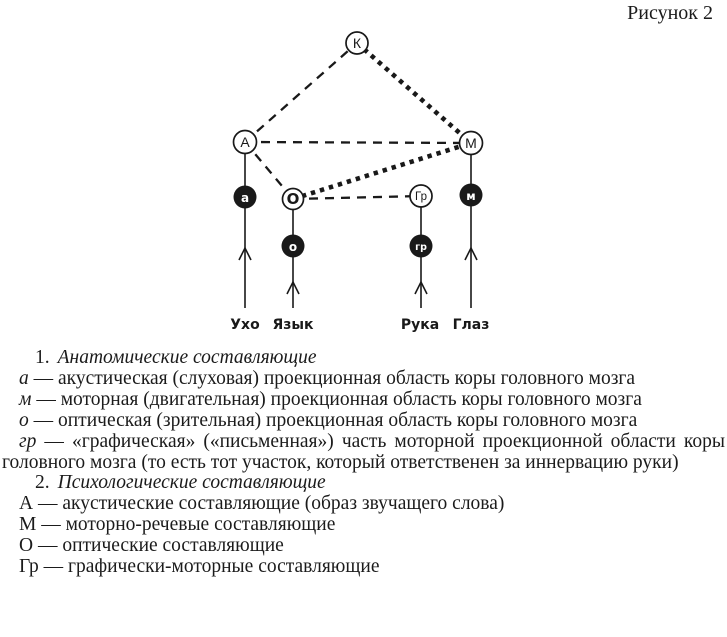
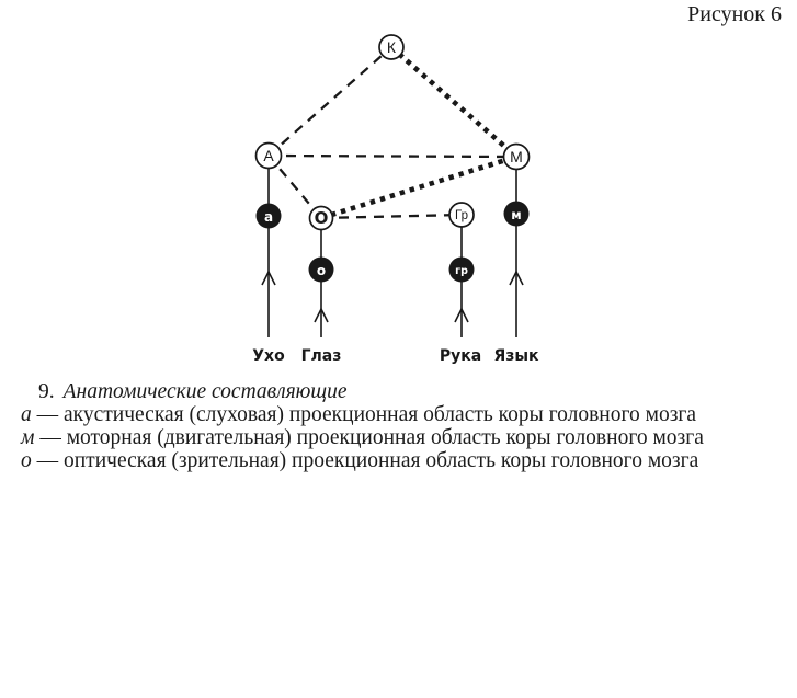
- Рисунок 2
+ Рисунок 6
  К
  А
  М
  О
  Гр
  а
  о
  гр
  м
  Ухо
- Язык
+ Глаз
  Рука
- Глаз
+ Язык
- 1. Анатомические составляющие
+ 9. Анатомические составляющие
  а — акустическая (слуховая) проекционная область коры головного мозга
  м — моторная (двигательная) проекционная область коры головного мозга
  о — оптическая (зрительная) проекционная область коры головного мозга
- гр — «графическая» («письменная») часть моторной проекционной области коры головного мозга (то есть тот участок, который ответственен за иннервацию руки)
- 2. Психологические составляющие
- А — акустические составляющие (образ звучащего слова)
- М — моторно-речевые составляющие
- О — оптические составляющие
- Гр — графически-моторные составляющие
